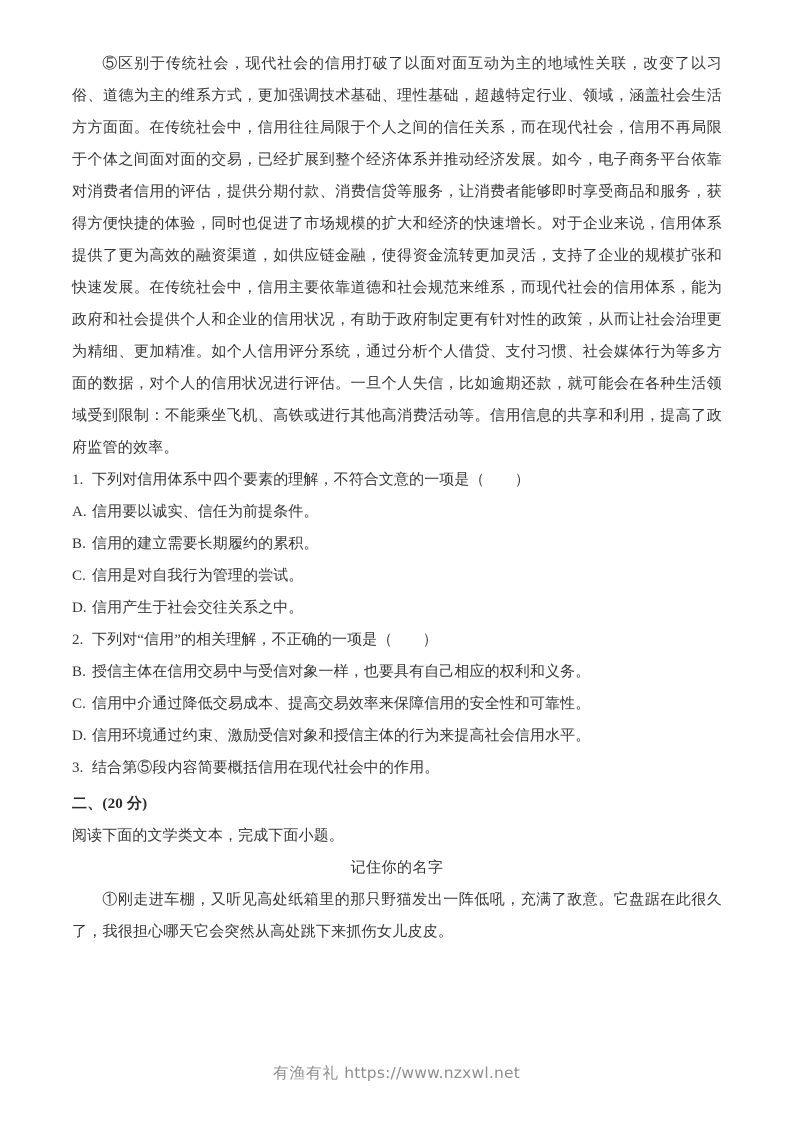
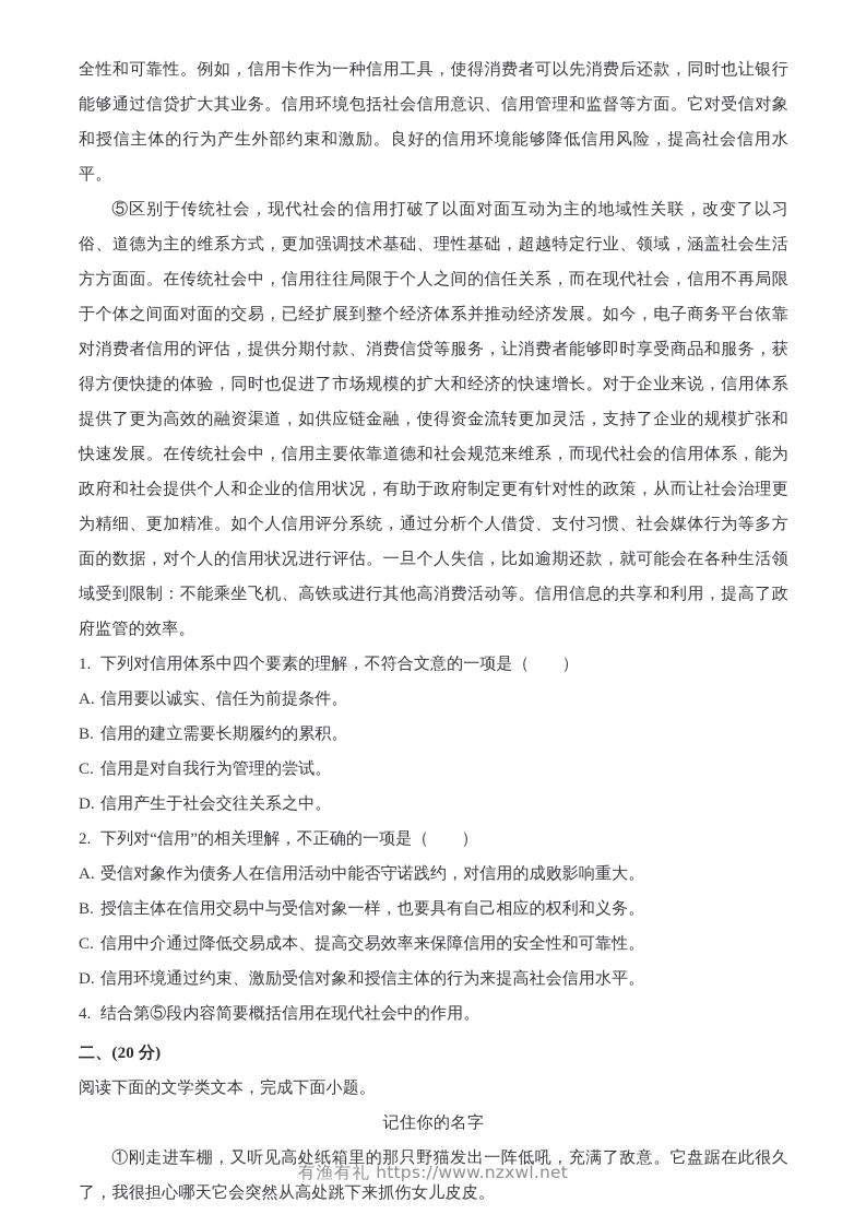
+ 全性和可靠性。例如，信用卡作为一种信用工具，使得消费者可以先消费后还款，同时也让银行能够通过信贷扩大其业务。信用环境包括社会信用意识、信用管理和监督等方面。它对受信对象和授信主体的行为产生外部约束和激励。良好的信用环境能够降低信用风险，提高社会信用水平。
  ⑤区别于传统社会，现代社会的信用打破了以面对面互动为主的地域性关联，改变了以习俗、道德为主的维系方式，更加强调技术基础、理性基础，超越特定行业、领域，涵盖社会生活方方面面。在传统社会中，信用往往局限于个人之间的信任关系，而在现代社会，信用不再局限于个体之间面对面的交易，已经扩展到整个经济体系并推动经济发展。如今，电子商务平台依靠对消费者信用的评估，提供分期付款、消费信贷等服务，让消费者能够即时享受商品和服务，获得方便快捷的体验，同时也促进了市场规模的扩大和经济的快速增长。对于企业来说，信用体系提供了更为高效的融资渠道，如供应链金融，使得资金流转更加灵活，支持了企业的规模扩张和快速发展。在传统社会中，信用主要依靠道德和社会规范来维系，而现代社会的信用体系，能为政府和社会提供个人和企业的信用状况，有助于政府制定更有针对性的政策，从而让社会治理更为精细、更加精准。如个人信用评分系统，通过分析个人借贷、支付习惯、社会媒体行为等多方面的数据，对个人的信用状况进行评估。一旦个人失信，比如逾期还款，就可能会在各种生活领域受到限制：不能乘坐飞机、高铁或进行其他高消费活动等。信用信息的共享和利用，提高了政府监管的效率。
  1. 下列对信用体系中四个要素的理解，不符合文意的一项是（ ）
  A. 信用要以诚实、信任为前提条件。
  B. 信用的建立需要长期履约的累积。
  C. 信用是对自我行为管理的尝试。
  D. 信用产生于社会交往关系之中。
  2. 下列对“信用”的相关理解，不正确的一项是（ ）
+ A. 受信对象作为债务人在信用活动中能否守诺践约，对信用的成败影响重大。
  B. 授信主体在信用交易中与受信对象一样，也要具有自己相应的权利和义务。
  C. 信用中介通过降低交易成本、提高交易效率来保障信用的安全性和可靠性。
  D. 信用环境通过约束、激励受信对象和授信主体的行为来提高社会信用水平。
- 3. 结合第⑤段内容简要概括信用在现代社会中的作用。
+ 4. 结合第⑤段内容简要概括信用在现代社会中的作用。
  二、(20 分)
  阅读下面的文学类文本，完成下面小题。
  记住你的名字
  ①刚走进车棚，又听见高处纸箱里的那只野猫发出一阵低吼，充满了敌意。它盘踞在此很久了，我很担心哪天它会突然从高处跳下来抓伤女儿皮皮。
  有渔有礼 https://www.nzxwl.net
